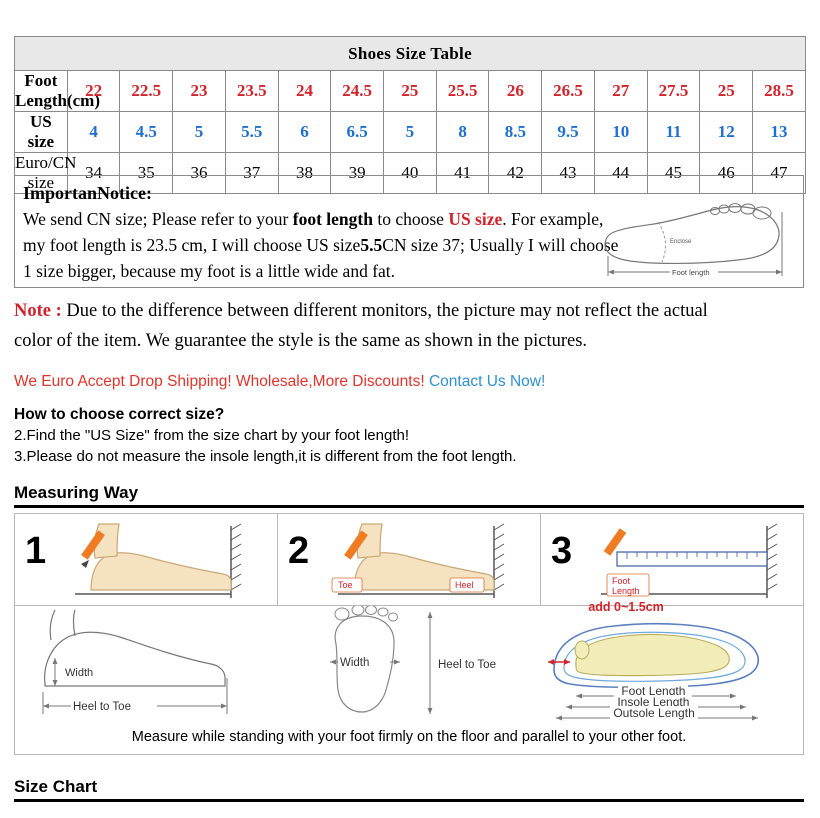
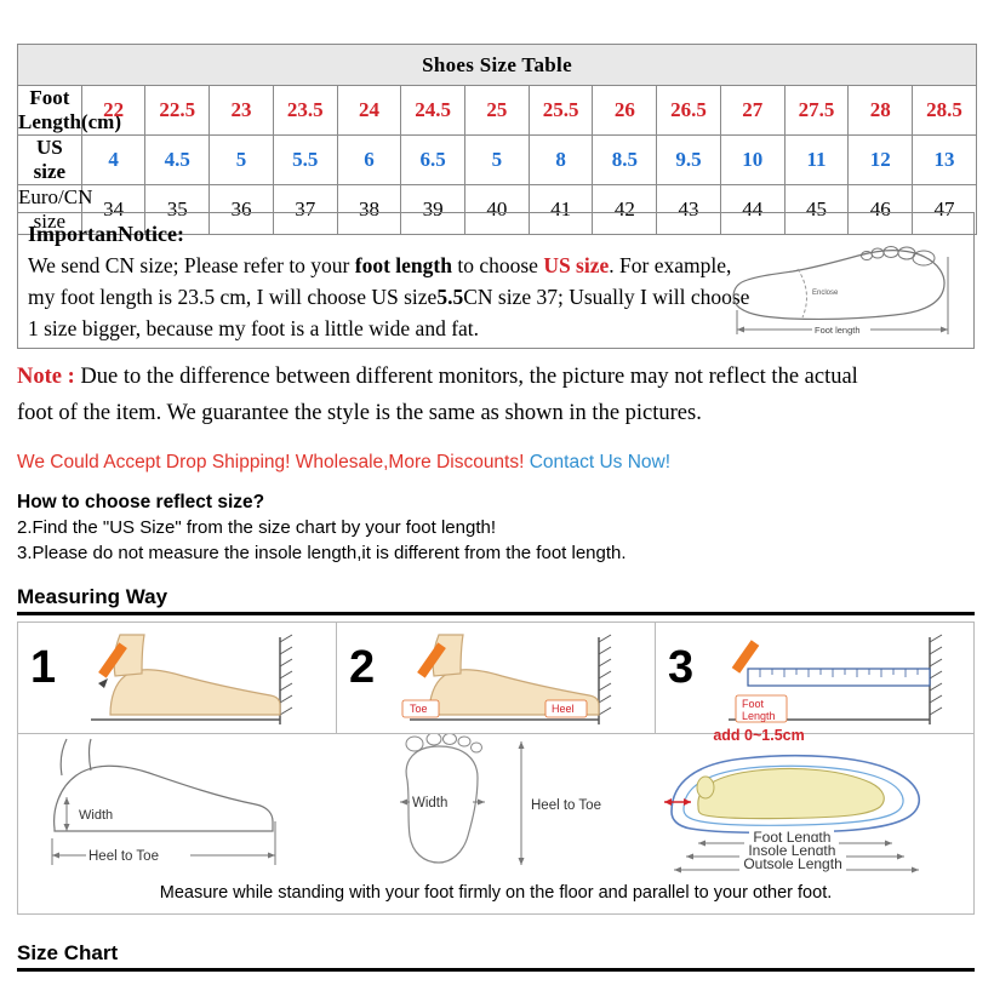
  Shoes Size Table
- Foot Length(c	22	22.5	23	23.5	24	24.5	25	25.5	26	26.5	27	27.5	25	28.5
+ Foot Length(c	22	22.5	23	23.5	24	24.5	25	25.5	26	26.5	27	27.5	28	28.5
  US size	4	4.5	5	5.5	6	6.5	5	8	8.5	9.5	10	11	12	13
  Euro/CN size	34	35	36	37	38	39	40	41	42	43	44	45	46	47
  ImportanNotice:
  We send CN size; Please refer to your foot length to choose US size. For example,
  my foot length is 23.5 cm, I will choose US size5.5CN size 37; Usually I will choose
  1 size bigger, because my foot is a little wide and fat.
  Foot length
  Note : Due to the difference between different monitors, the picture may not reflect the actual
- color of the item. We guarantee the style is the same as shown in the pictures.
+ foot of the item. We guarantee the style is the same as shown in the pictures.
- We Euro Accept Drop Shipping! Wholesale,More Discounts! Contact Us Now!
+ We Could Accept Drop Shipping! Wholesale,More Discounts! Contact Us Now!
- How to choose correct size?
+ How to choose reflect size?
  2.Find the "US Size" from the size chart by your foot length!
  3.Please do not measure the insole length,it is different from the foot length.
  Measuring Way
  1
  2
  Toe
  Heel
  3
  Foot
  Length
  Width
  Heel to Toe
  Width
  Heel to Toe
  add 0~1.5cm
  Foot Length
  Insole Length
  Outsole Length
  Measure while standing with your foot firmly on the floor and parallel to your other foot.
  Size Chart
